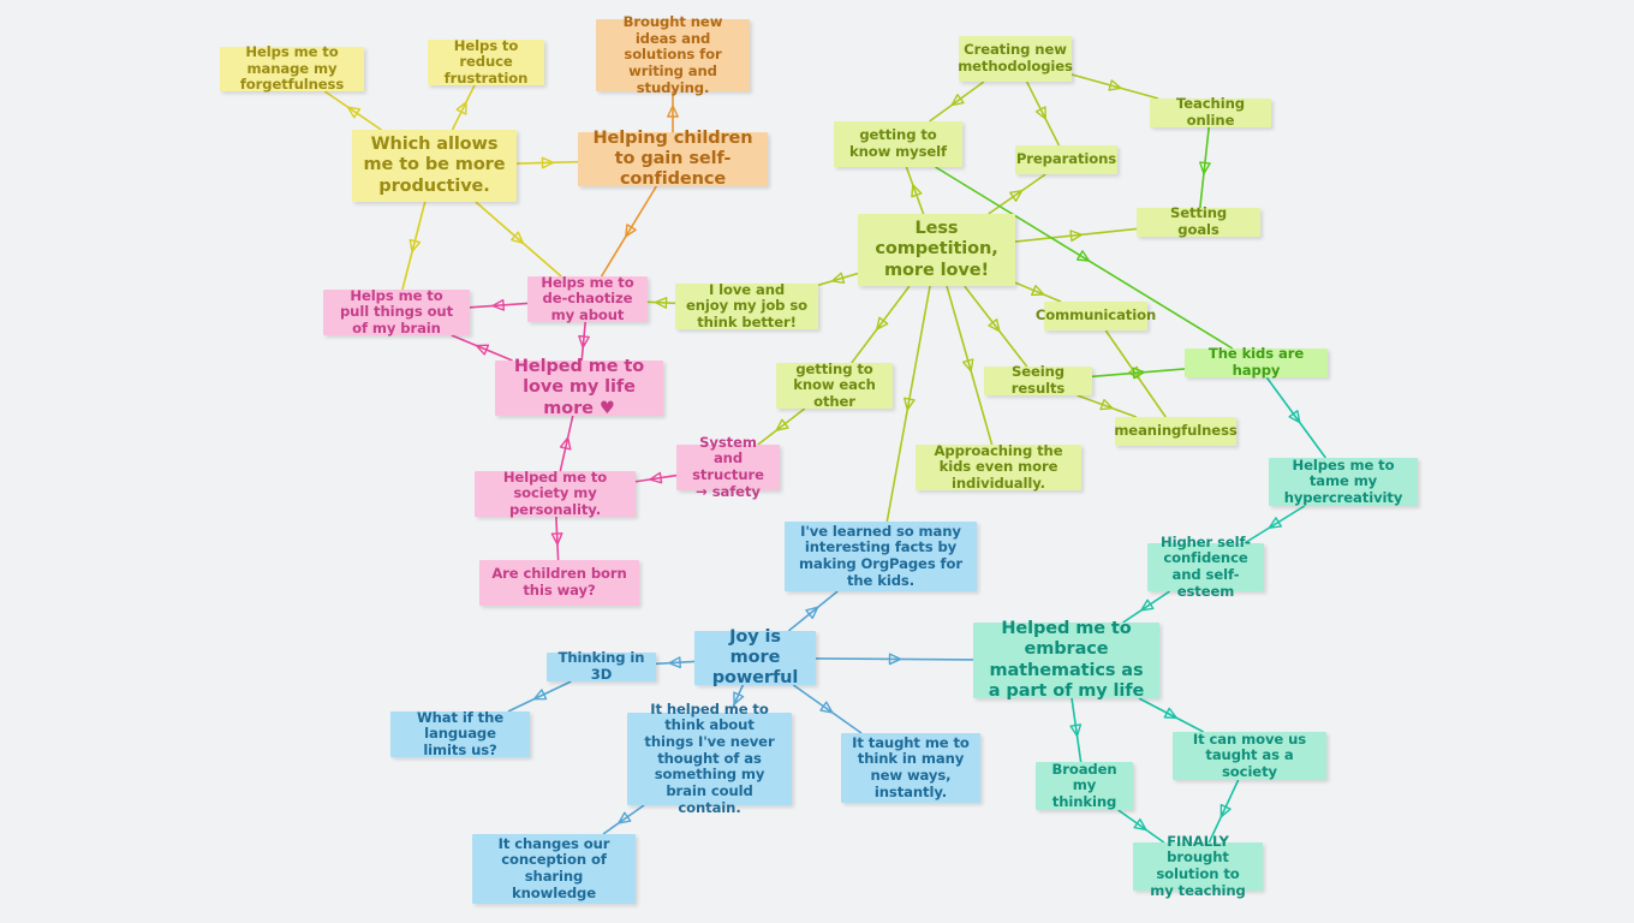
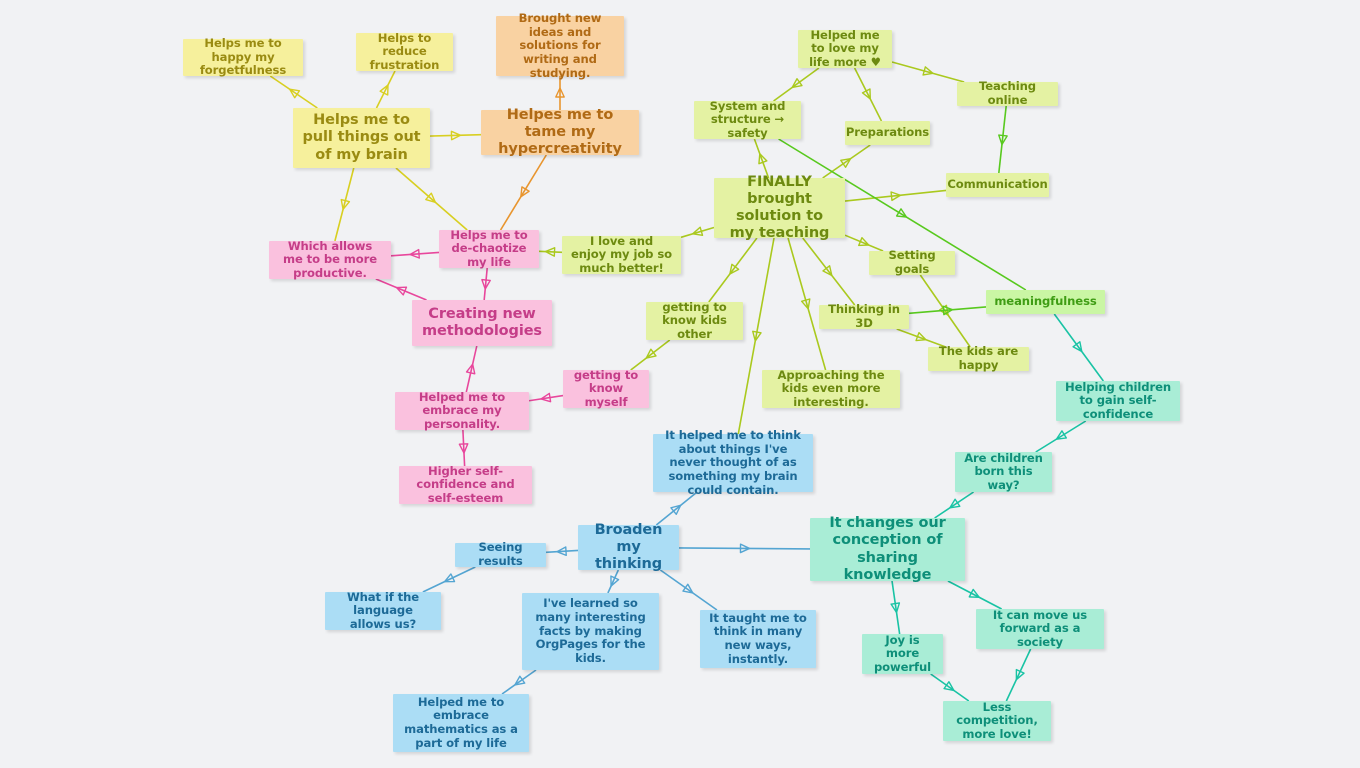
- Helps me to manage my forgetfulness
+ Helps me to happy my forgetfulness
  Helps to reduce frustration
  Brought new ideas and solutions for writing and studying.
- Which allows me to be more productive.
+ Helps me to pull things out of my brain
- Helping children to gain self-confidence
+ Helpes me to tame my hypercreativity
- Creating new methodologies
+ Helped me to love my life more ♥
  Teaching online
- getting to know myself
+ System and structure → safety
  Preparations
- Setting goals
+ Communication
- Less competition, more love!
+ FINALLY brought solution to my teaching
- Communication
+ Setting goals
- I love and enjoy my job so think better!
+ I love and enjoy my job so much better!
- The kids are happy
+ meaningfulness
- getting to know each other
+ getting to know kids other
- Seeing results
+ Thinking in 3D
- meaningfulness
+ The kids are happy
- Approaching the kids even more individually.
+ Approaching the kids even more interesting.
- Helps me to pull things out of my brain
+ Which allows me to be more productive.
- Helps me to de-chaotize my about
+ Helps me to de-chaotize my life
- Helped me to love my life more ♥
+ Creating new methodologies
- System and structure → safety
+ getting to know myself
- Helped me to society my personality.
+ Helped me to embrace my personality.
- Are children born this way?
+ Higher self-confidence and self-esteem
- I've learned so many interesting facts by making OrgPages for the kids.
+ It helped me to think about things I've never thought of as something my brain could contain.
- Joy is more powerful
+ Broaden my thinking
- Thinking in 3D
+ Seeing results
- What if the language limits us?
+ What if the language allows us?
- It helped me to think about things I've never thought of as something my brain could contain.
+ I've learned so many interesting facts by making OrgPages for the kids.
  It taught me to think in many new ways, instantly.
- It changes our conception of sharing knowledge
+ Helped me to embrace mathematics as a part of my life
- Helpes me to tame my hypercreativity
+ Helping children to gain self-confidence
- Higher self-confidence and self-esteem
+ Are children born this way?
- Helped me to embrace mathematics as a part of my life
+ It changes our conception of sharing knowledge
- It can move us taught as a society
+ It can move us forward as a society
- Broaden my thinking
+ Joy is more powerful
- FINALLY brought solution to my teaching
+ Less competition, more love!
